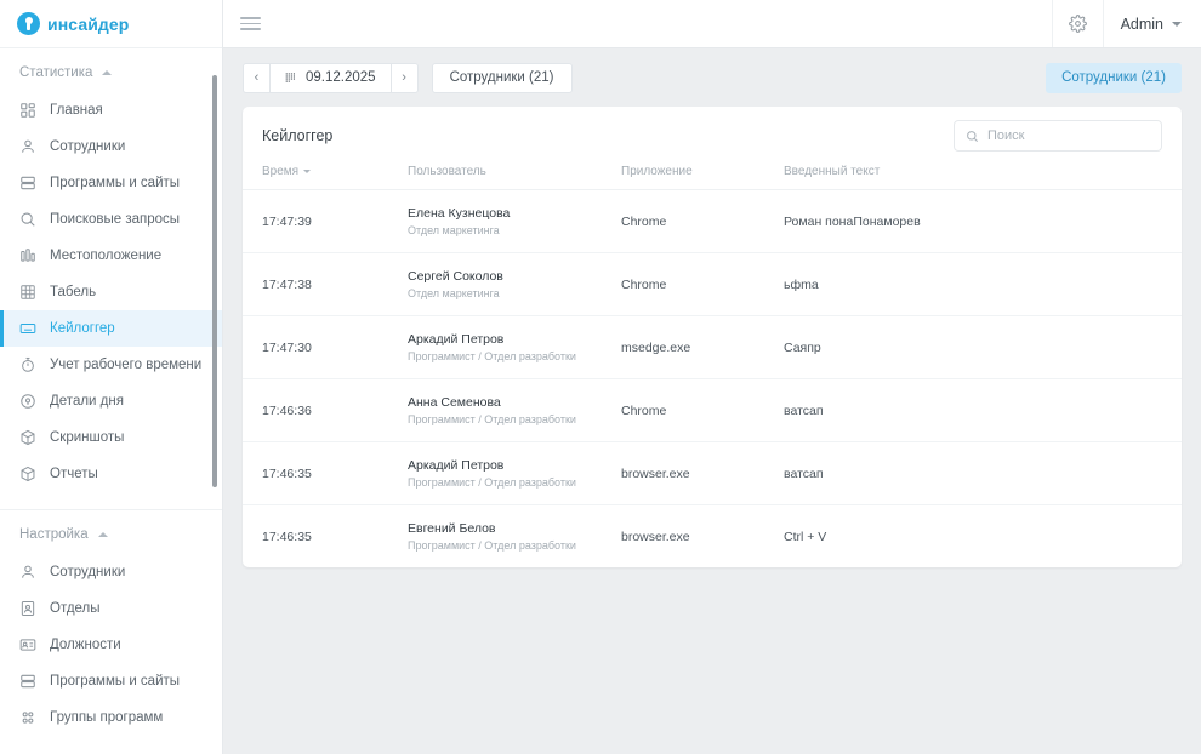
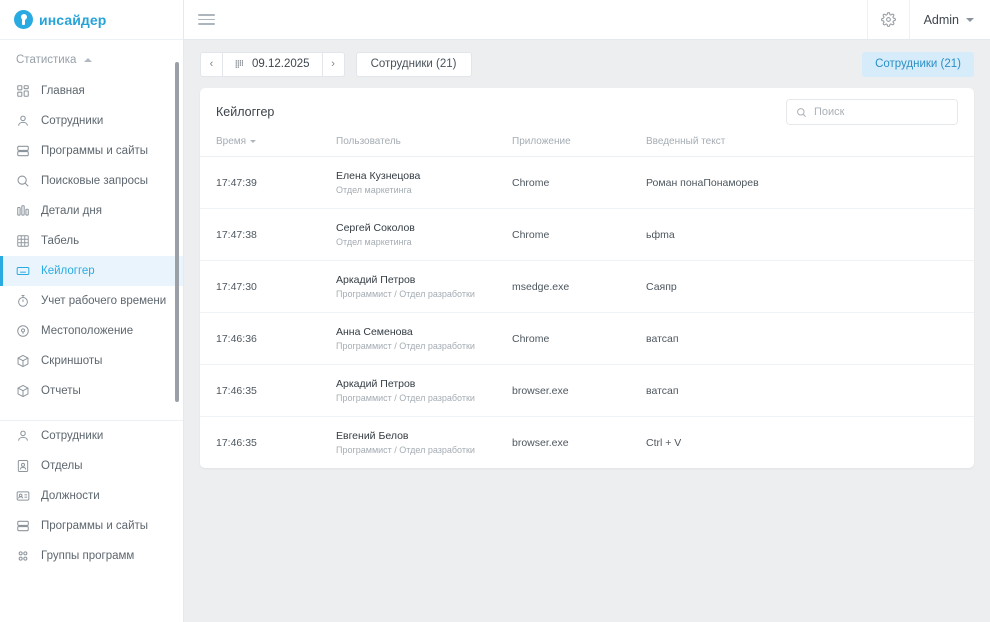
  инсайдер
  Статистика
  Главная
  Сотрудники
  Программы и сайты
  Поисковые запросы
- Местоположение
+ Детали дня
  Табель
  Кейлоггер
  Учет рабочего времени
- Детали дня
+ Местоположение
  Скриншоты
  Отчеты
- Настройка
  Сотрудники
  Отделы
  Должности
  Программы и сайты
  Группы программ
  Admin
  ‹
  09.12.2025
  ›
  Сотрудники (21)
  Сотрудники (21)
  Кейлоггер
  Поиск
  Время	Пользователь	Приложение	Введенный текст
  17:47:39	Елена КузнецоваОтдел маркетинга	Chrome	Роман понаПонаморев
  17:47:38	Сергей СоколовОтдел маркетинга	Chrome	ьфma
  17:47:30	Аркадий ПетровПрограммист / Отдел разработки	msedge.exe	Саяпр
  17:46:36	Анна СеменоваПрограммист / Отдел разработки	Chrome	ватсап
  17:46:35	Аркадий ПетровПрограммист / Отдел разработки	browser.exe	ватсап
  17:46:35	Евгений БеловПрограммист / Отдел разработки	browser.exe	Ctrl + V
